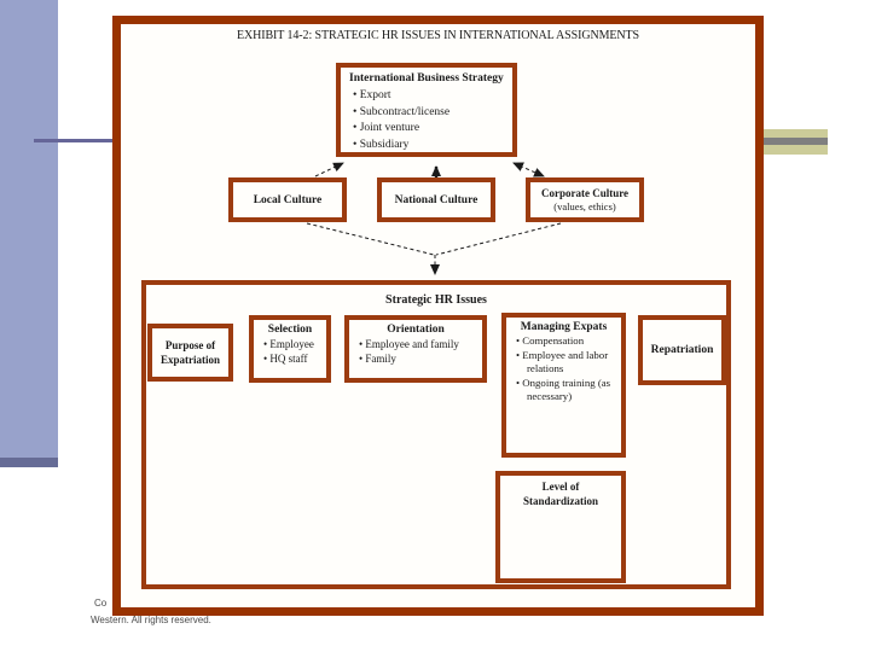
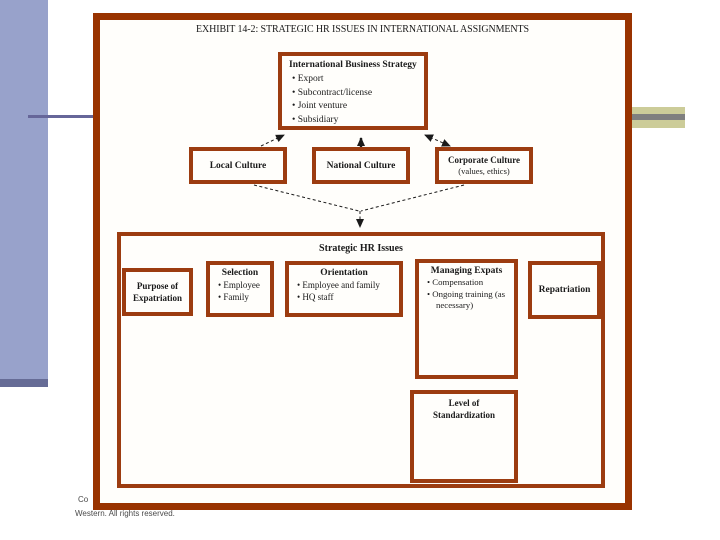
  EXHIBIT 14-2: STRATEGIC HR ISSUES IN INTERNATIONAL ASSIGNMENTS
  International Business Strategy
  Export
  Subcontract/license
  Joint venture
  Subsidiary
  Local Culture
  National Culture
  Corporate Culture
  (values, ethics)
  Strategic HR Issues
  Purpose of Expatriation
  Selection
  Employee
- HQ staff
+ Family
  Orientation
  Employee and family
- Family
+ HQ staff
  Managing Expats
  Compensation
- Employee and labor relations
  Ongoing training (as necessary)
  Repatriation
  Level of
  Standardization
  Co
  Western. All rights reserved.
